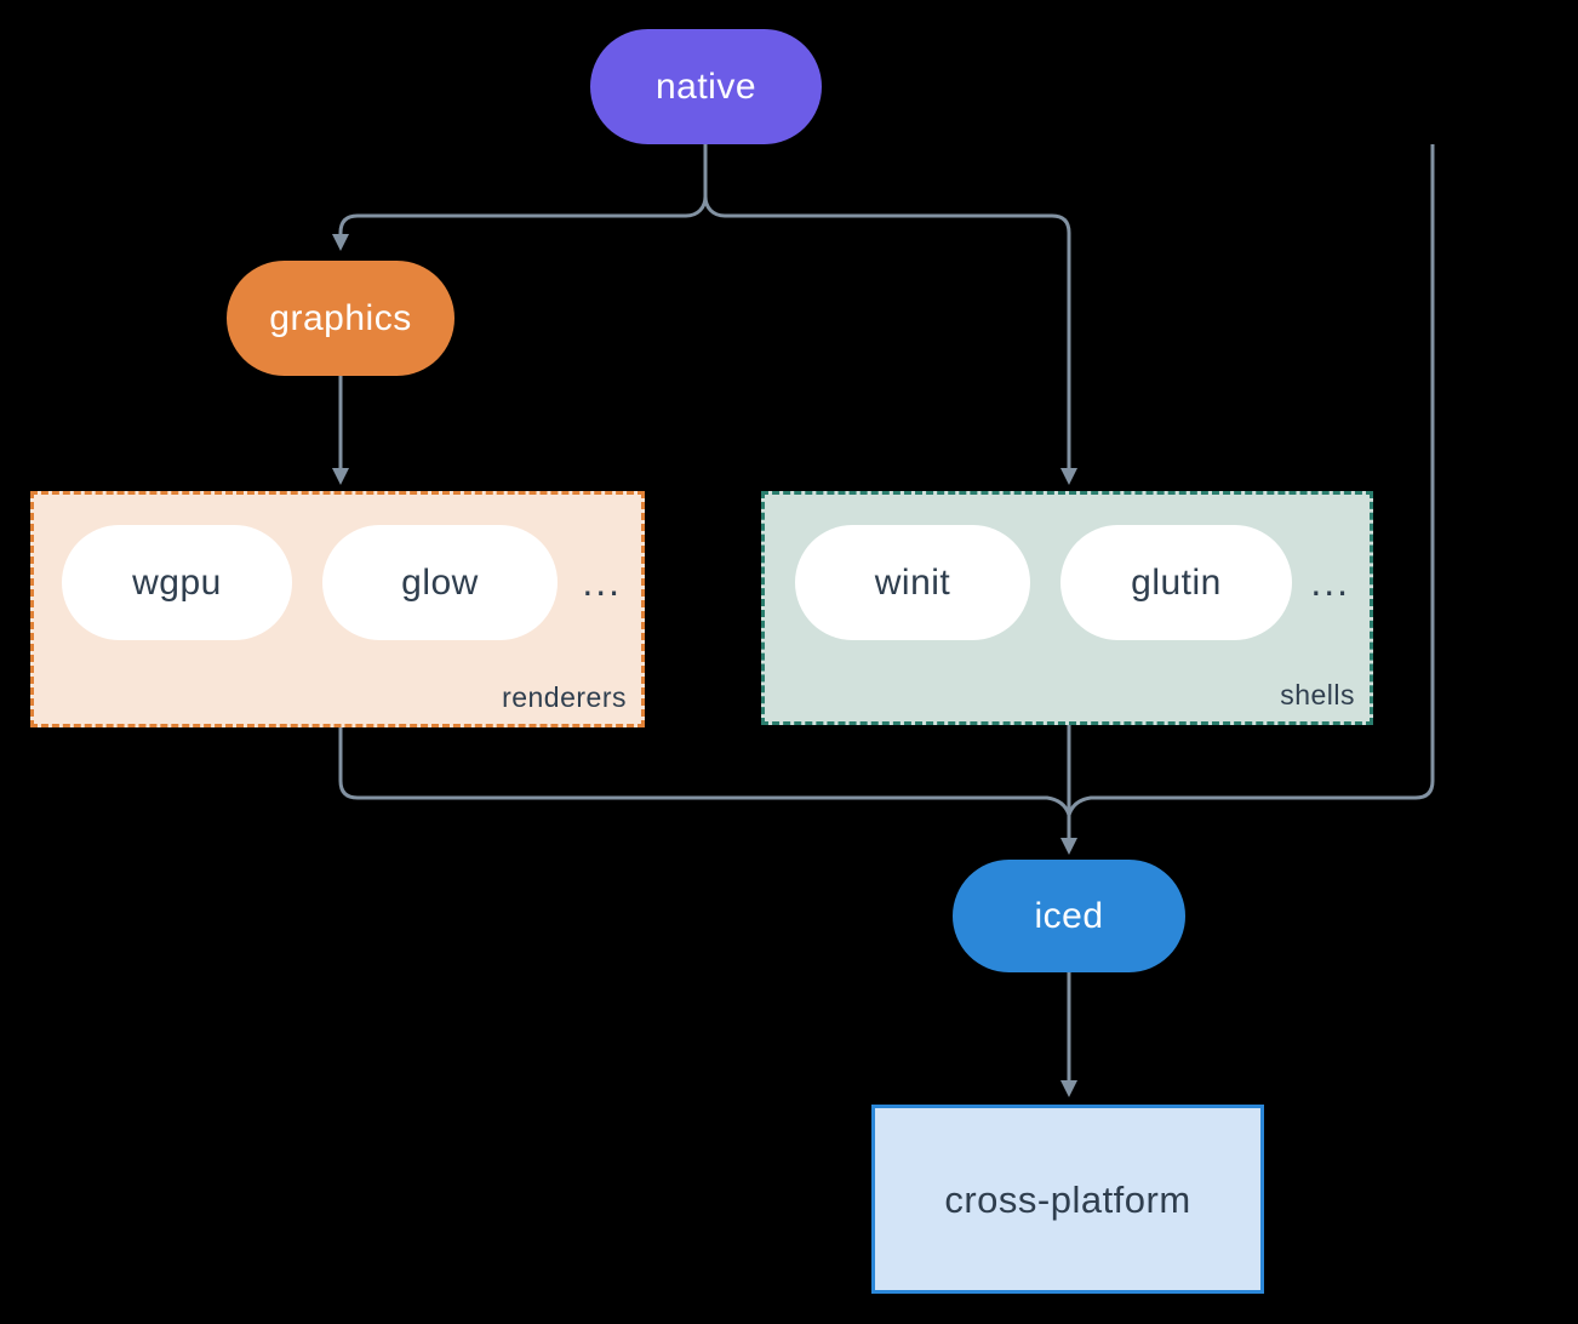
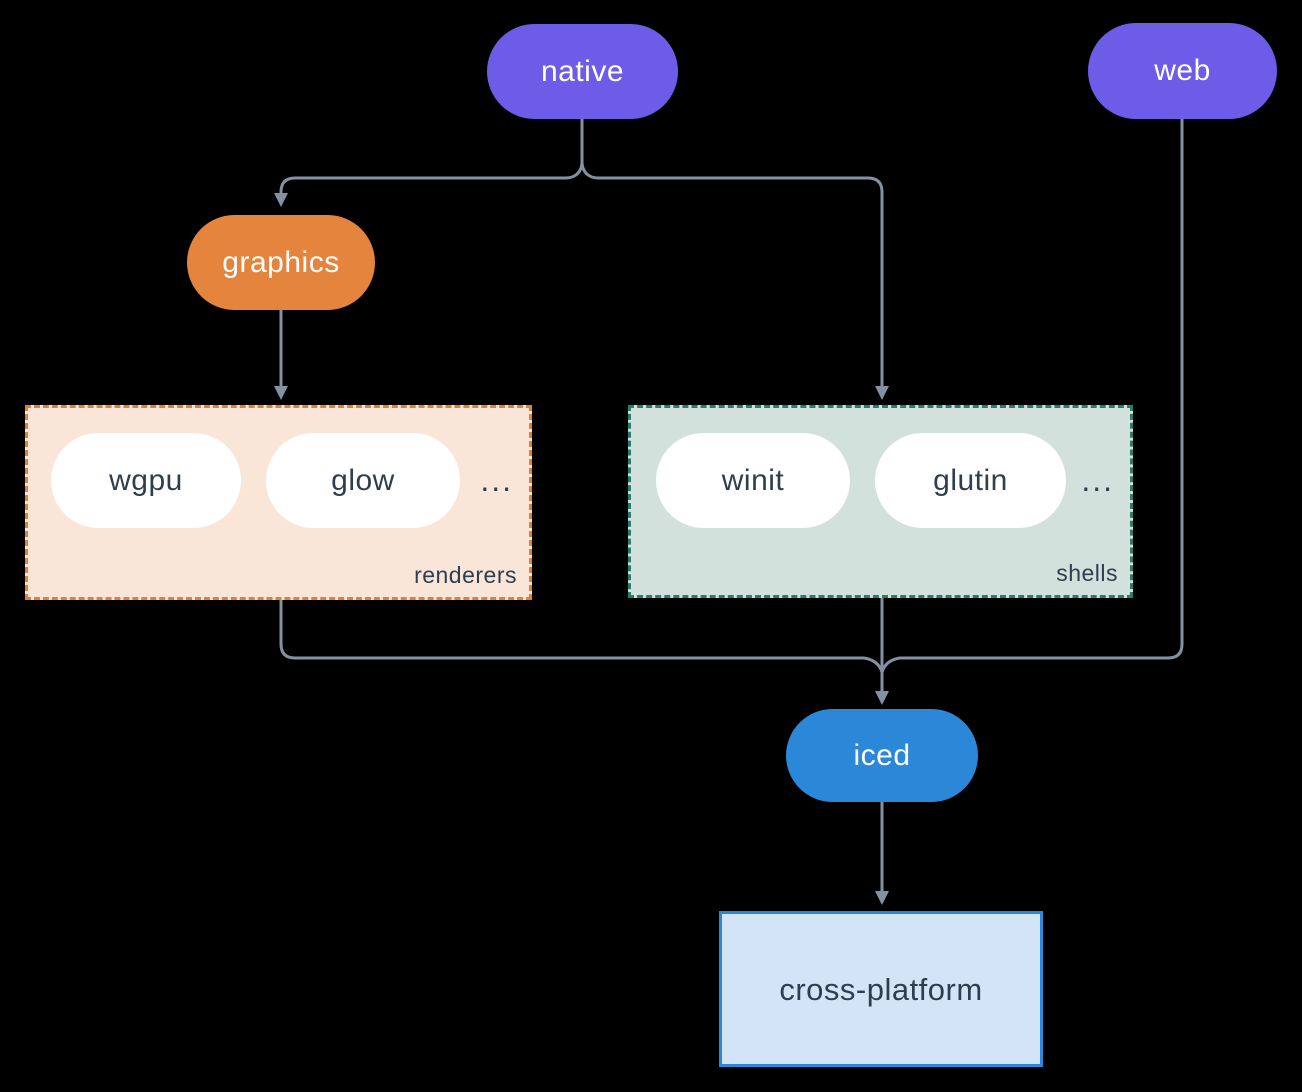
  native
+ web
  graphics
  wgpu
  glow
  ...
  renderers
  winit
  glutin
  ...
  shells
  iced
  cross-platform
